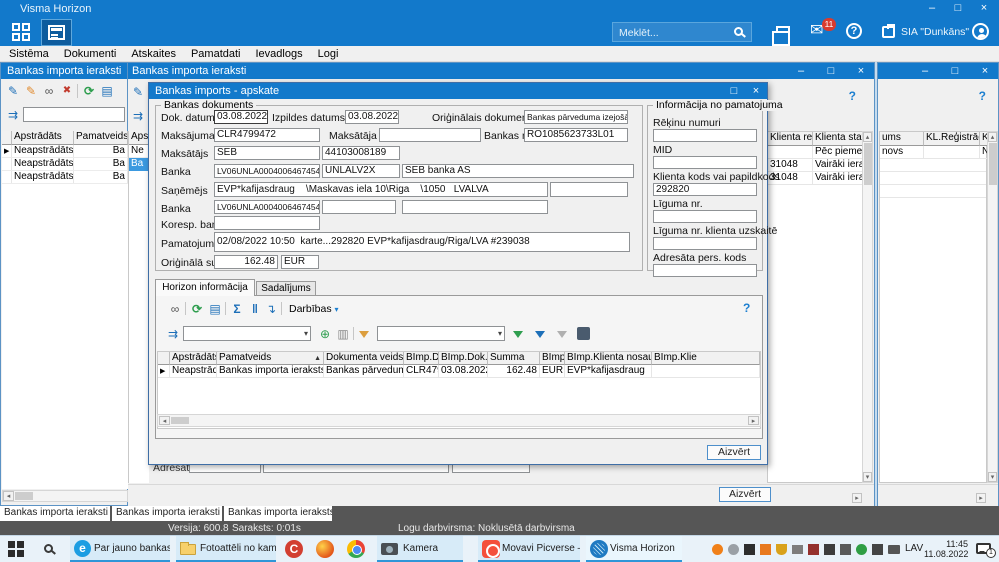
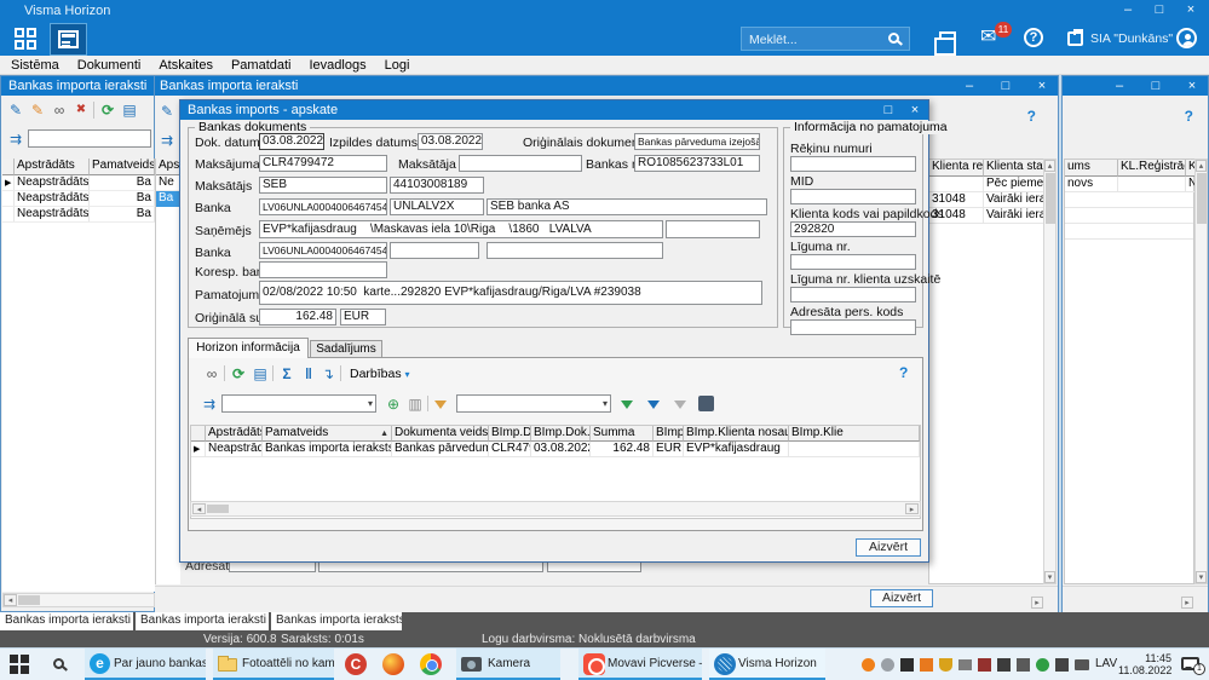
  Visma Horizon
  –
  □
  ×
  Meklēt...
  ✉
  11
  ?
  SIA "Dunkāns"
  Sistēma
  Dokumenti
  Atskaites
  Pamatdati
  Ievadlogs
  Logi
  Bankas importa ieraksti
  –
  □
  ×
  ?
  ✎
  ⇉
  Aps
  Ne
  Ba
  Klienta sta
  31048
  31048
  Adresāt
  Aizvērt
  –
  □
  ×
  ?
  ums
  K
  novs
  N
  Bankas importa ieraksti
  ✎
  ✎
  ∞
  ✖
  ⟳
  ▤
  ⇉
  Apstrādāts
  Pamatveids
  Neapstrādāts
  Ba
  Neapstrādāts
  Ba
  Neapstrādāts
  Ba
  Bankas imports - apskate
  □
  ×
  Bankas dokuments
  Dok. datum
  03.08.2022
  Izpildes datums
  03.08.2022
  Bankas pārveduma izejošā
  Maksājuma
  CLR4799472
  RO1085623733L01
  Maksātājs
  SEB
  44103008189
  Banka
  LV06UNLA0004006467454
  UNLALV2X
  SEB banka AS
  Saņēmējs
- EVP*kafijasdraug \Maskavas iela 10\Riga \1050 LVALVA
+ EVP*kafijasdraug \Maskavas iela 10\Riga \1860 LVALVA
  Banka
  LV06UNLA0004006467454
  Koresp. ba
  Pamatojum
  02/08/2022 10:50 karte...292820 EVP*kafijasdraug/Riga/LVA #239038
  Oriģinālā s
  162.48
  EUR
  Informācija no pamatojuma
  Rēķinu numuri
  MID
  Klienta kods vai papildkods
  292820
  Līguma nr.
  Līguma nr. klienta uzskaitē
  Adresāta pers. kods
  Horizon informācija
  Sadalījums
  ∞
  ⟳
  ▤
  Σ
  ‖
  ↴
  Darbības ▾
  ?
  ⇉
  ▾
  ⊕
  ▥
  ▾
  Apstrādāt
  Pamatveids
  Dokumenta veids
  Summa
  BImp.Klienta nosau
  BImp.Klie
  Neapstrād
  Bankas importa ieraksts
  03.08.202
  162.48
  EUR
  Aizvērt
  Bankas importa ieraksti
  Bankas importa ieraksti
  Bankas importa ierakst
  Versija: 600.8
  Saraksts: 0:01s
  Logu darbvirsma: Noklusētā darbvirsma
  e
  Par jauno bankas
  Fotoattēli no kam
  C
  Kamera
  Movavi Picverse
  Visma Horizon
  LAV
  11:45
  11.08.2022
